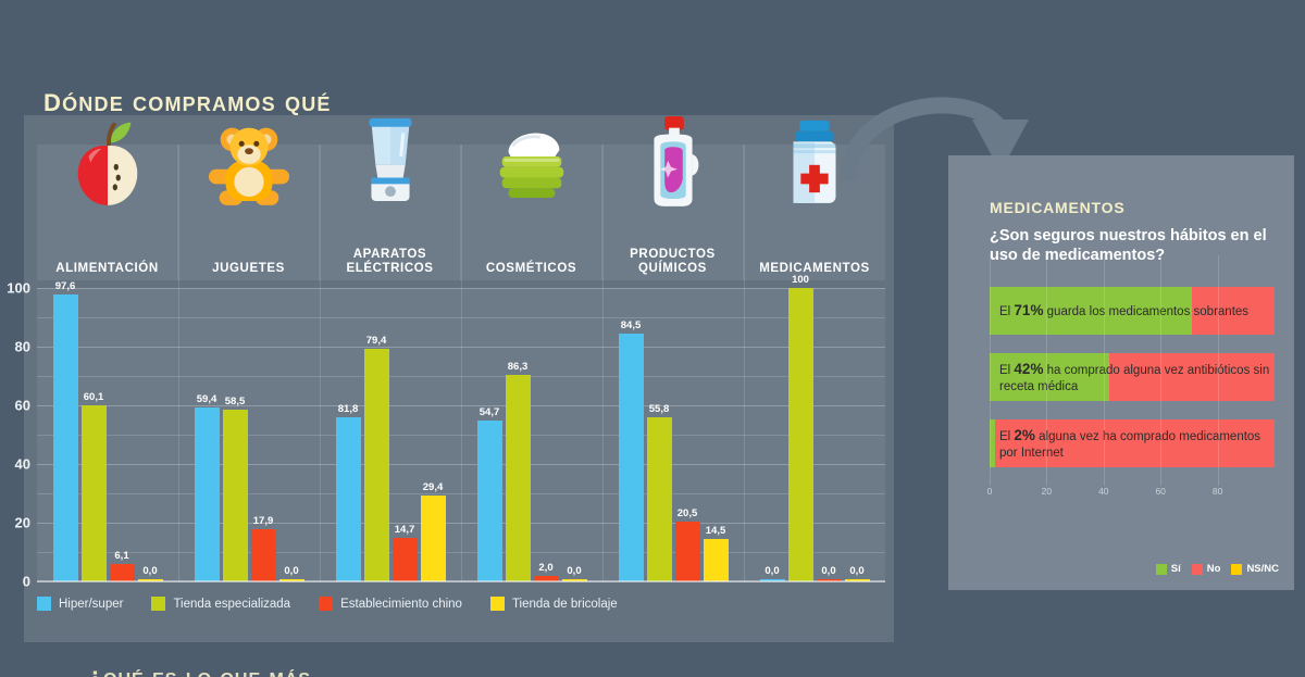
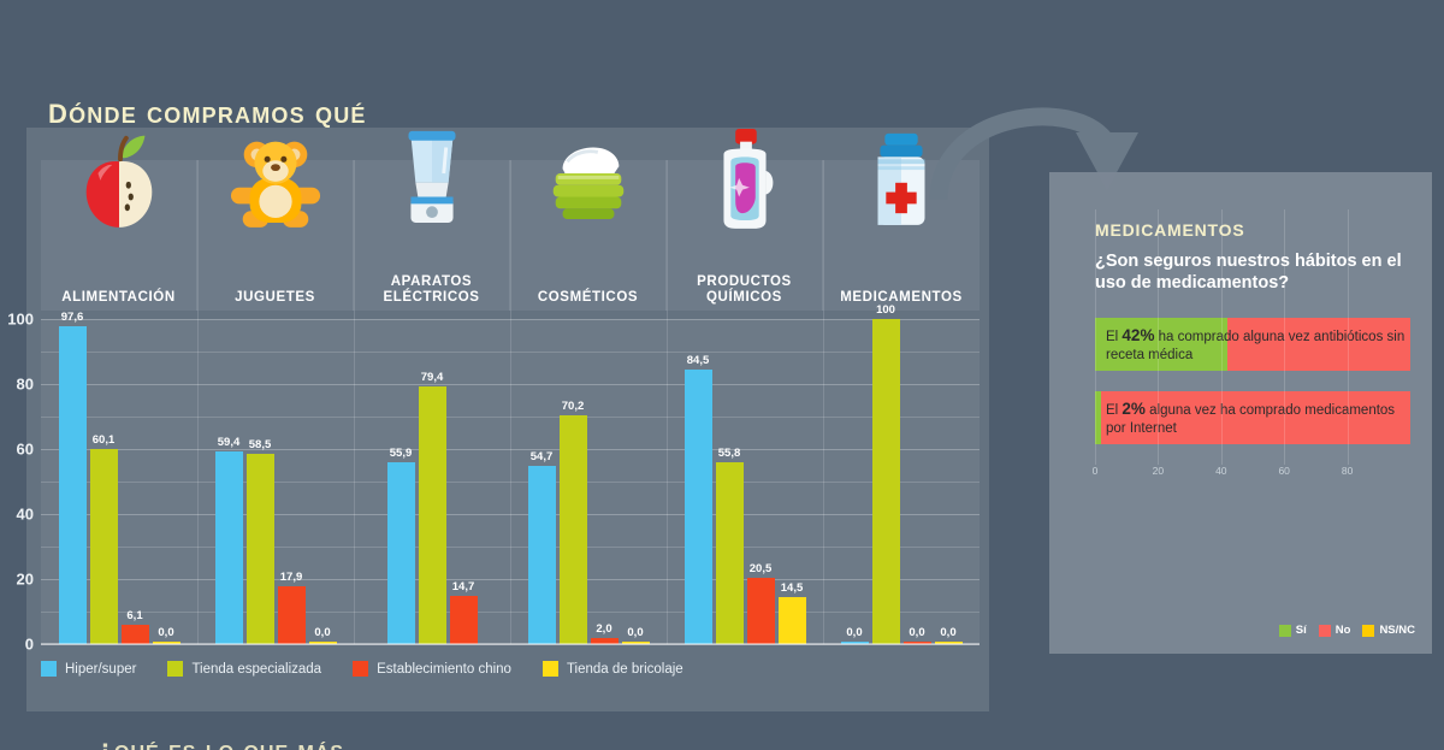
  dónde compramos qué
  ALIMENTACIÓN
  JUGUETES
  APARATOS ELÉCTRICOS
  COSMÉTICOS
  PRODUCTOS QUÍMICOS
  MEDICAMENTOS
  0
  20
  40
  60
  80
  100
  97,6
  60,1
  6,1
  0,0
  59,4
  58,5
  17,9
  0,0
- 81,8
+ 55,9
  79,4
  14,7
- 29,4
  54,7
- 86,3
+ 70,2
  2,0
  0,0
  84,5
  55,8
  20,5
  14,5
  0,0
  100
  0,0
  0,0
  Hiper/super
  Tienda especializada
  Establecimiento chino
  Tienda de bricolaje
  ¿qué es lo que más...
  medicamentos
  ¿Son seguros nuestros hábitos en el uso de medicamentos?
- El 71% guarda los medicamentos sobrantes
  El 42% ha comprado alguna vez antibióticos sin receta médica
  El 2% alguna vez ha comprado medicamentos por Internet
  0
  20
  40
  60
  80
  Sí
  No
  NS/NC
